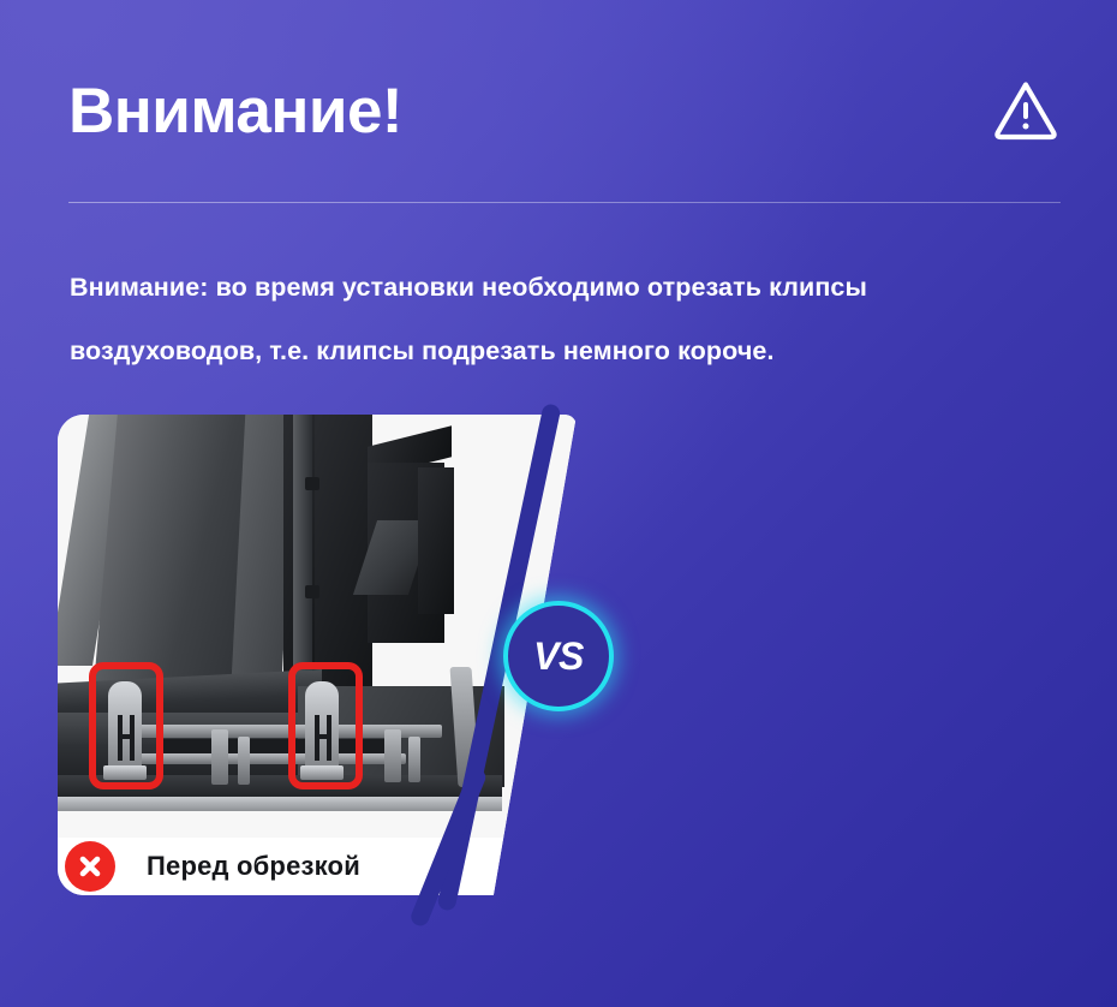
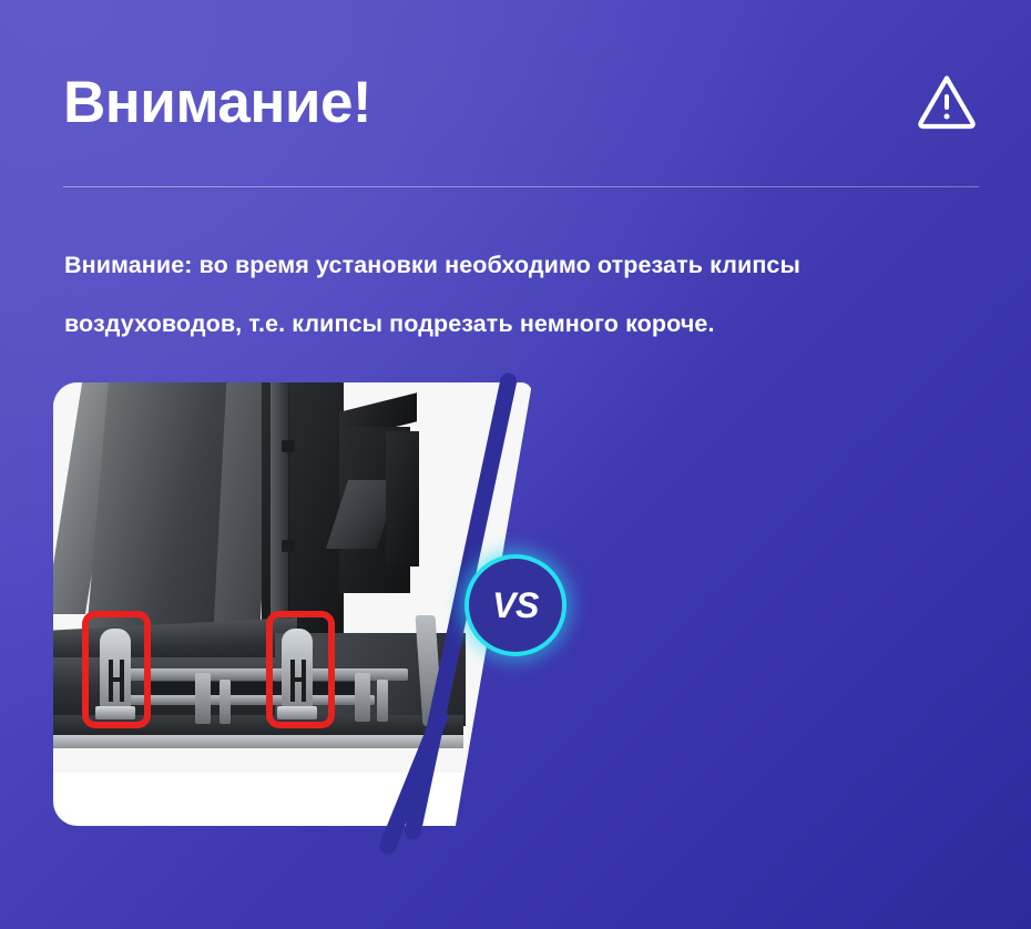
  Внимание!
  Внимание: во время установки необходимо отрезать клипсы воздуховодов, т.е. клипсы подрезать немного короче.
- Перед обрезкой
  VS
